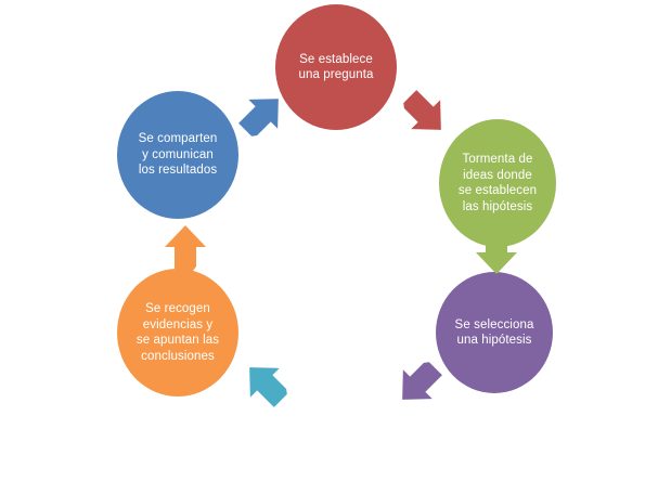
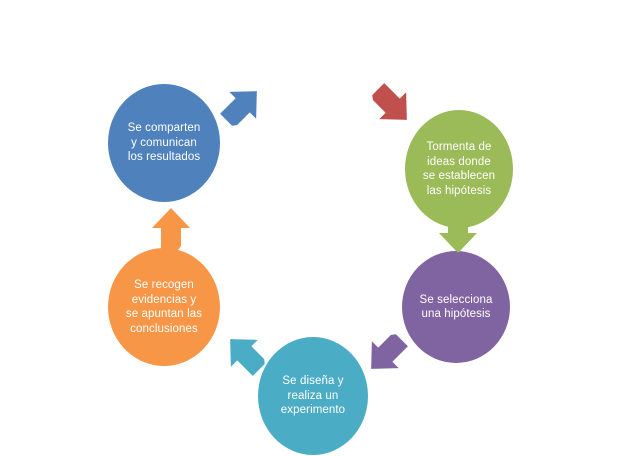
- Se establece
- una pregunta
  Tormenta de
  ideas donde
  se establecen
  las hipótesis
  Se selecciona
  una hipótesis
+ Se diseña y
+ realiza un
+ experimento
  Se recogen
  evidencias y
  se apuntan las
  conclusiones
  Se comparten
  y comunican
  los resultados
